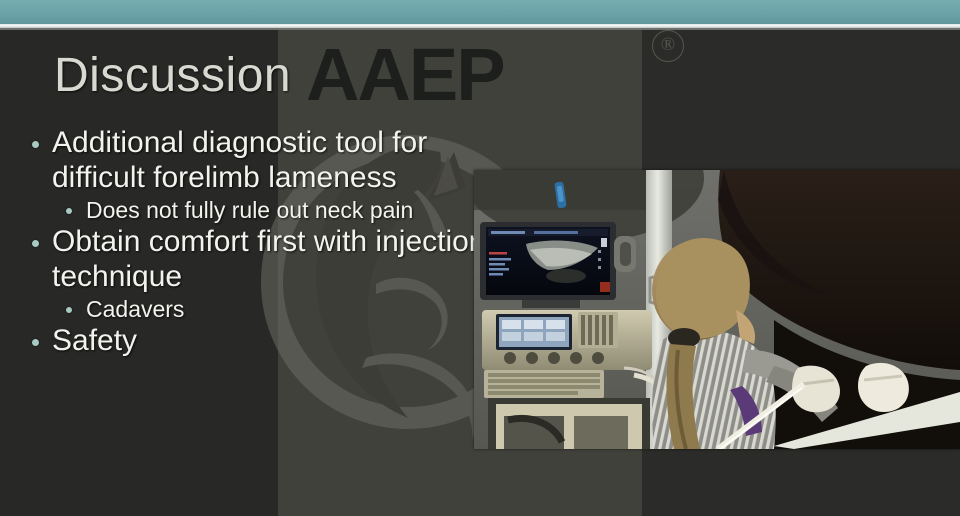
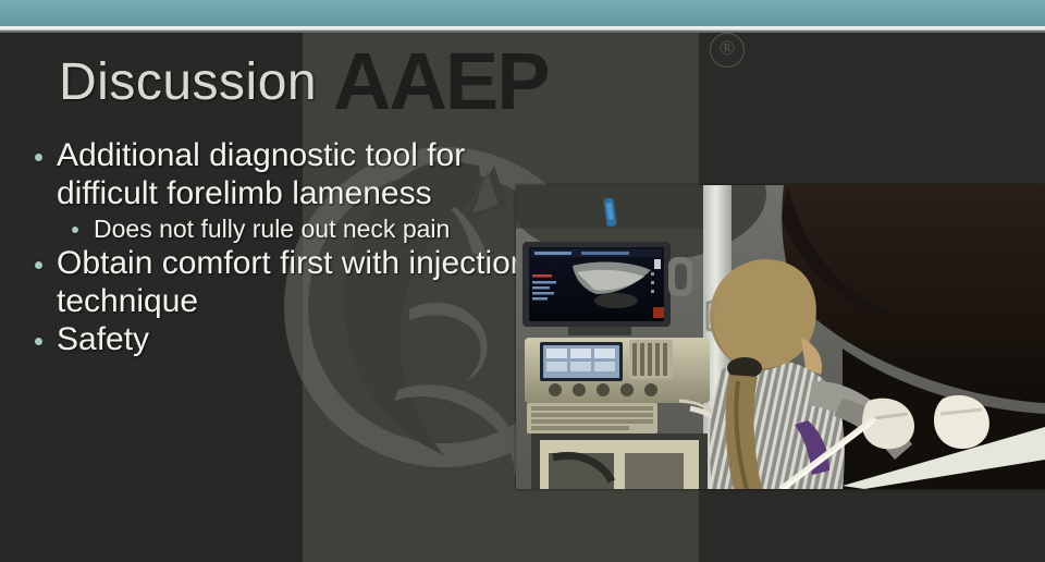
  AAEP
  ®
  Discussion
  Additional diagnostic tool for difficult forelimb lameness
  Does not fully rule out neck pain
  Obtain comfort first with injectio technique
- Cadavers
  Safety
